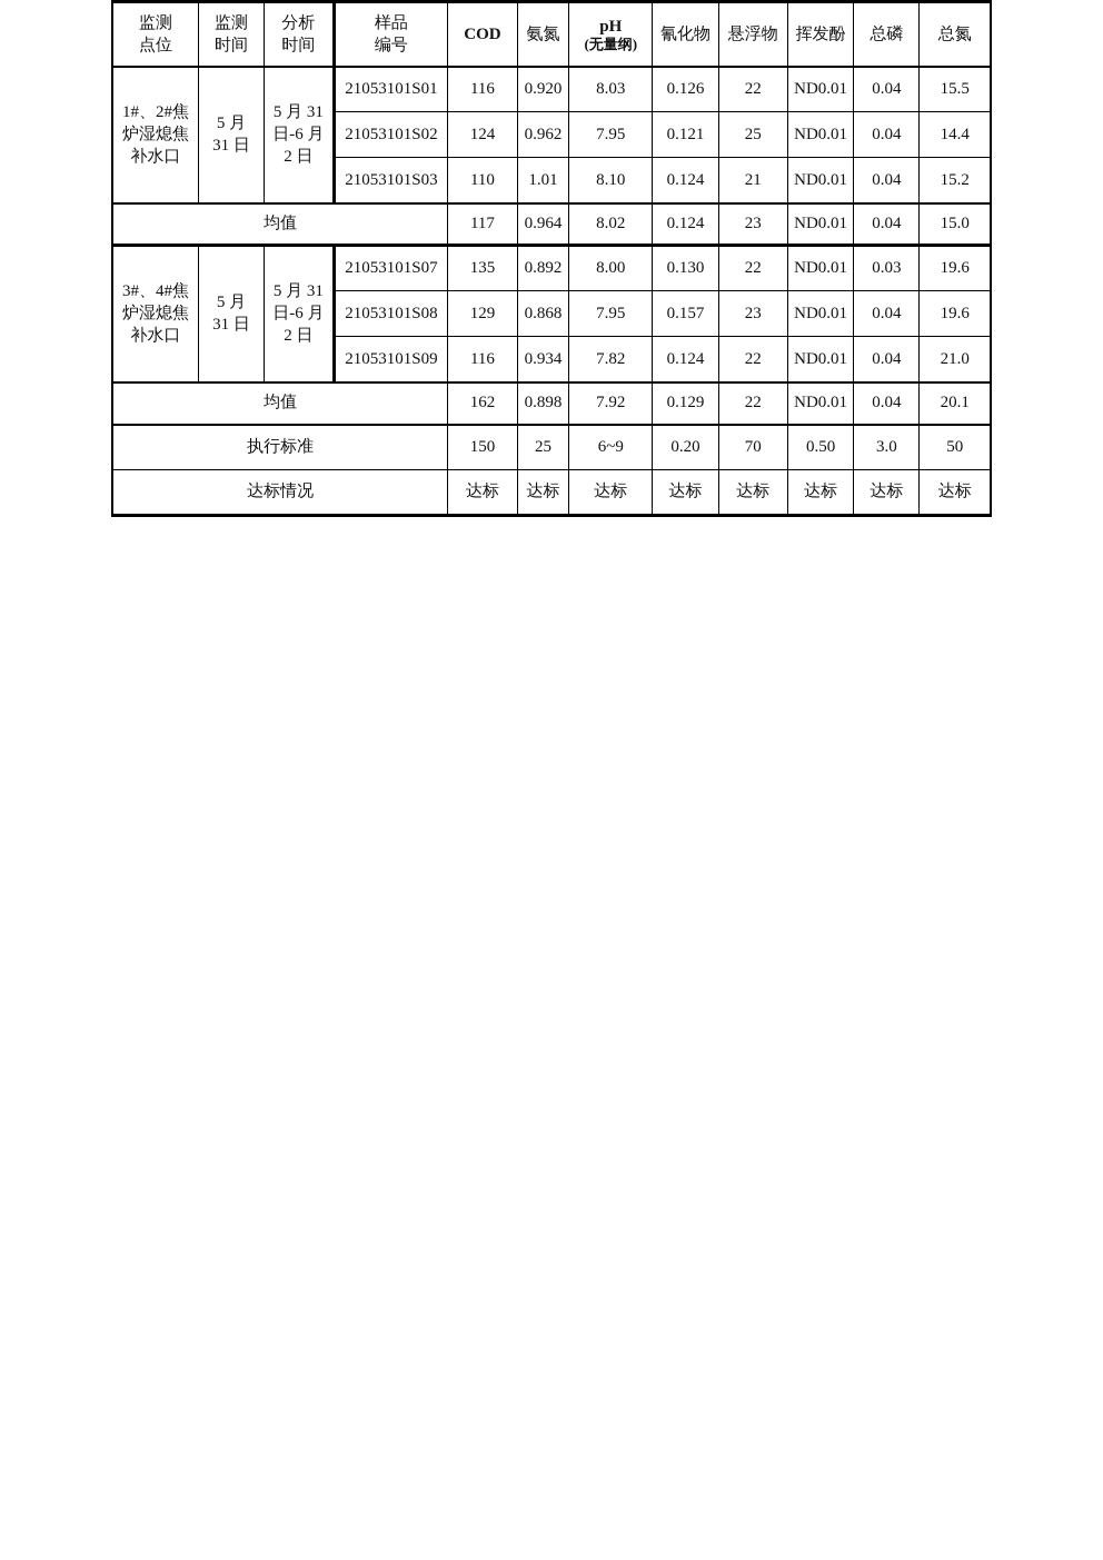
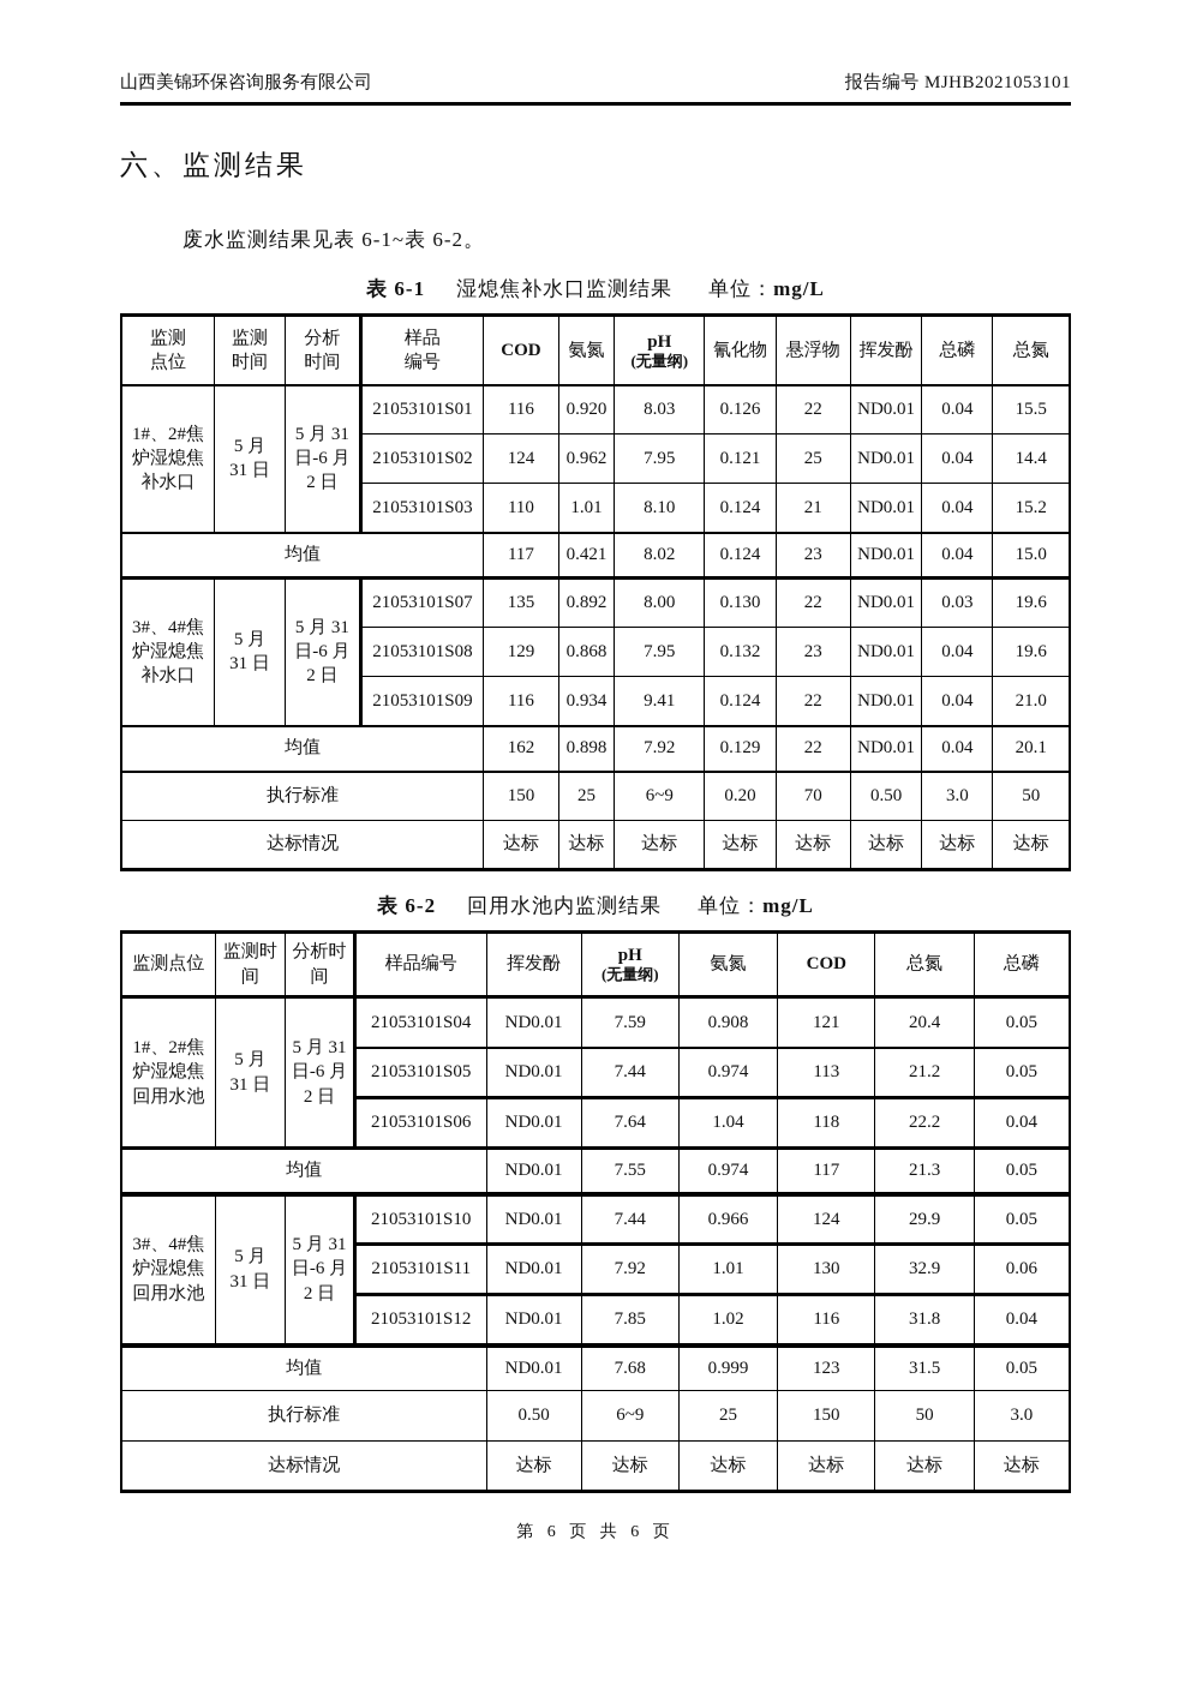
+ 山西美锦环保咨询服务有限公司
+ 报告编号 MJHB2021053101
+ 六、监测结果
+ 废水监测结果见表 6-1~表 6-2。
+ 表 6-1 湿熄焦补水口监测结果 单位：mg/L
  监测 点位	监测 时间	分析 时间	样品 编号	COD	氨氮	pH(无量纲)	氰化物	悬浮物	挥发酚	总磷	总氮
  1#、2#焦炉湿熄焦补水口	5 月 31 日	5 月 31 日-6 月 2 日	21053101S01	116	0.920	8.03	0.126	22	ND0.01	0.04	15.5
  21053101S02	124	0.962	7.95	0.121	25	ND0.01	0.04	14.4
  21053101S03	110	1.01	8.10	0.124	21	ND0.01	0.04	15.2
- 均值	117	0.964	8.02	0.124	23	ND0.01	0.04	15.0
+ 均值	117	0.421	8.02	0.124	23	ND0.01	0.04	15.0
  3#、4#焦炉湿熄焦补水口	5 月 31 日	5 月 31 日-6 月 2 日	21053101S07	135	0.892	8.00	0.130	22	ND0.01	0.03	19.6
- 21053101S08	129	0.868	7.95	0.157	23	ND0.01	0.04	19.6
+ 21053101S08	129	0.868	7.95	0.132	23	ND0.01	0.04	19.6
- 21053101S09	116	0.934	7.82	0.124	22	ND0.01	0.04	21.0
+ 21053101S09	116	0.934	9.41	0.124	22	ND0.01	0.04	21.0
  均值	162	0.898	7.92	0.129	22	ND0.01	0.04	20.1
  执行标准	150	25	6~9	0.20	70	0.50	3.0	50
  达标情况	达标	达标	达标	达标	达标	达标	达标	达标
+ 表 6-2 回用水池内监测结果 单位：mg/L
+ 监测点位	监测时 间	分析时 间	样品编号	挥发酚	pH(无量纲)	氨氮	COD	总氮	总磷
+ 1#、2#焦炉湿熄焦回用水池	5 月 31 日	5 月 31 日-6 月 2 日	21053101S04	ND0.01	7.59	0.908	121	20.4	0.05
+ 21053101S05	ND0.01	7.44	0.974	113	21.2	0.05
+ 21053101S06	ND0.01	7.64	1.04	118	22.2	0.04
+ 均值	ND0.01	7.55	0.974	117	21.3	0.05
+ 3#、4#焦炉湿熄焦回用水池	5 月 31 日	5 月 31 日-6 月 2 日	21053101S10	ND0.01	7.44	0.966	124	29.9	0.05
+ 21053101S11	ND0.01	7.92	1.01	130	32.9	0.06
+ 21053101S12	ND0.01	7.85	1.02	116	31.8	0.04
+ 均值	ND0.01	7.68	0.999	123	31.5	0.05
+ 执行标准	0.50	6~9	25	150	50	3.0
+ 达标情况	达标	达标	达标	达标	达标	达标
+ 第 6 页 共 6 页
